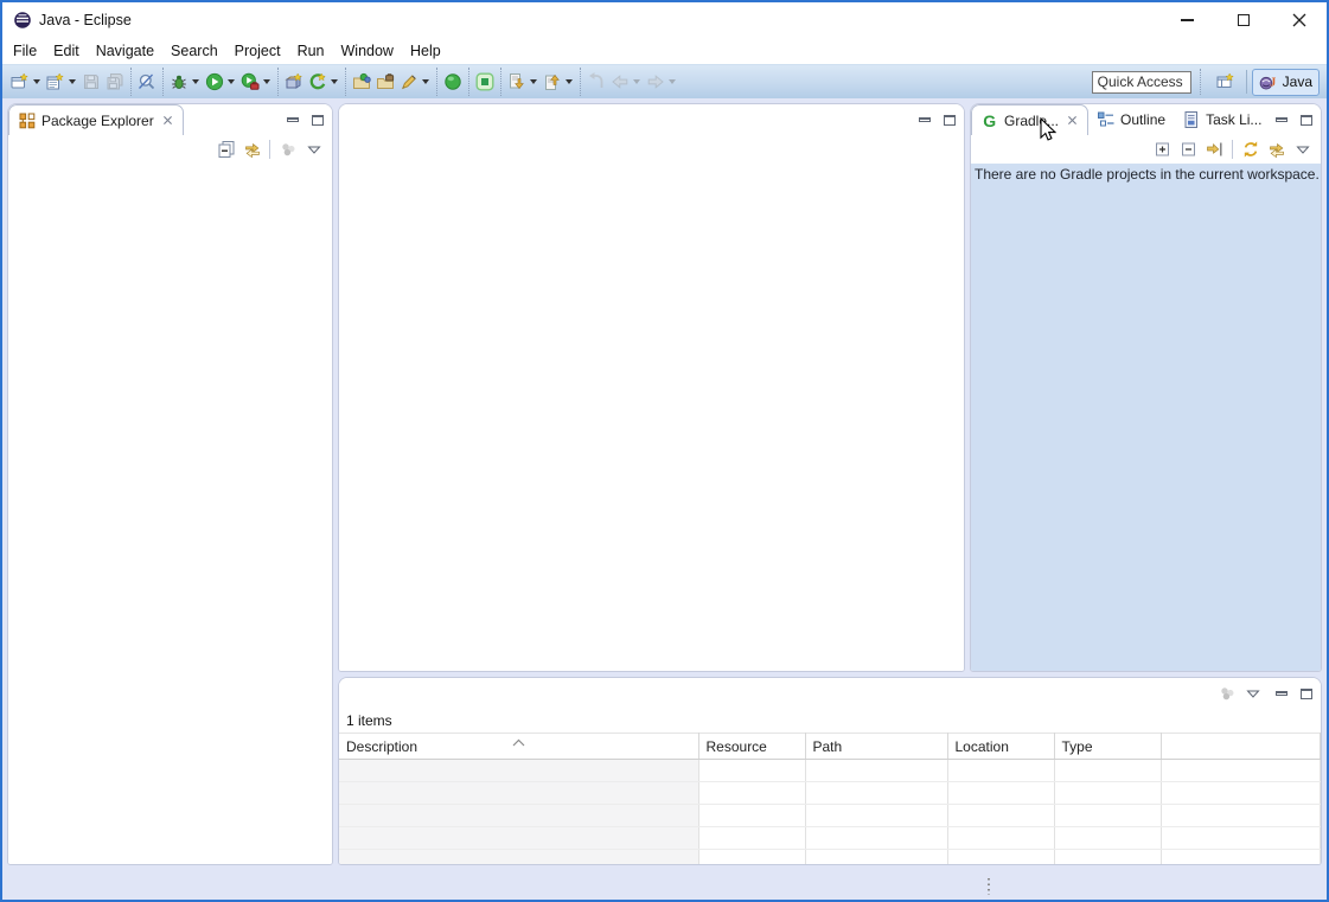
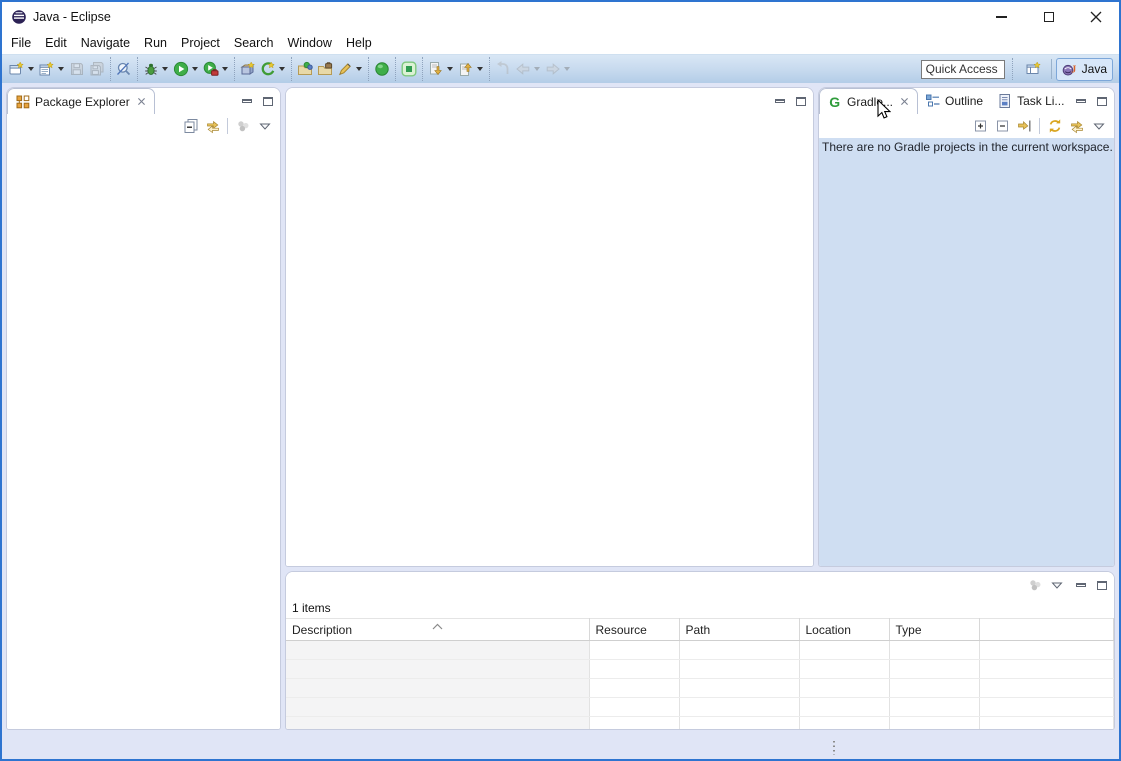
  Java - Eclipse
  File
  Edit
  Navigate
- Search
+ Run
  Project
- Run
+ Search
  Window
  Help
  Quick Access
  J
  Java
  Package Explorer
  G
  Gradl...
  Outline
  Task Li...
  There are no Gradle projects in the current workspace.
  1 items
  Description	Resource	Path	Location	Type
